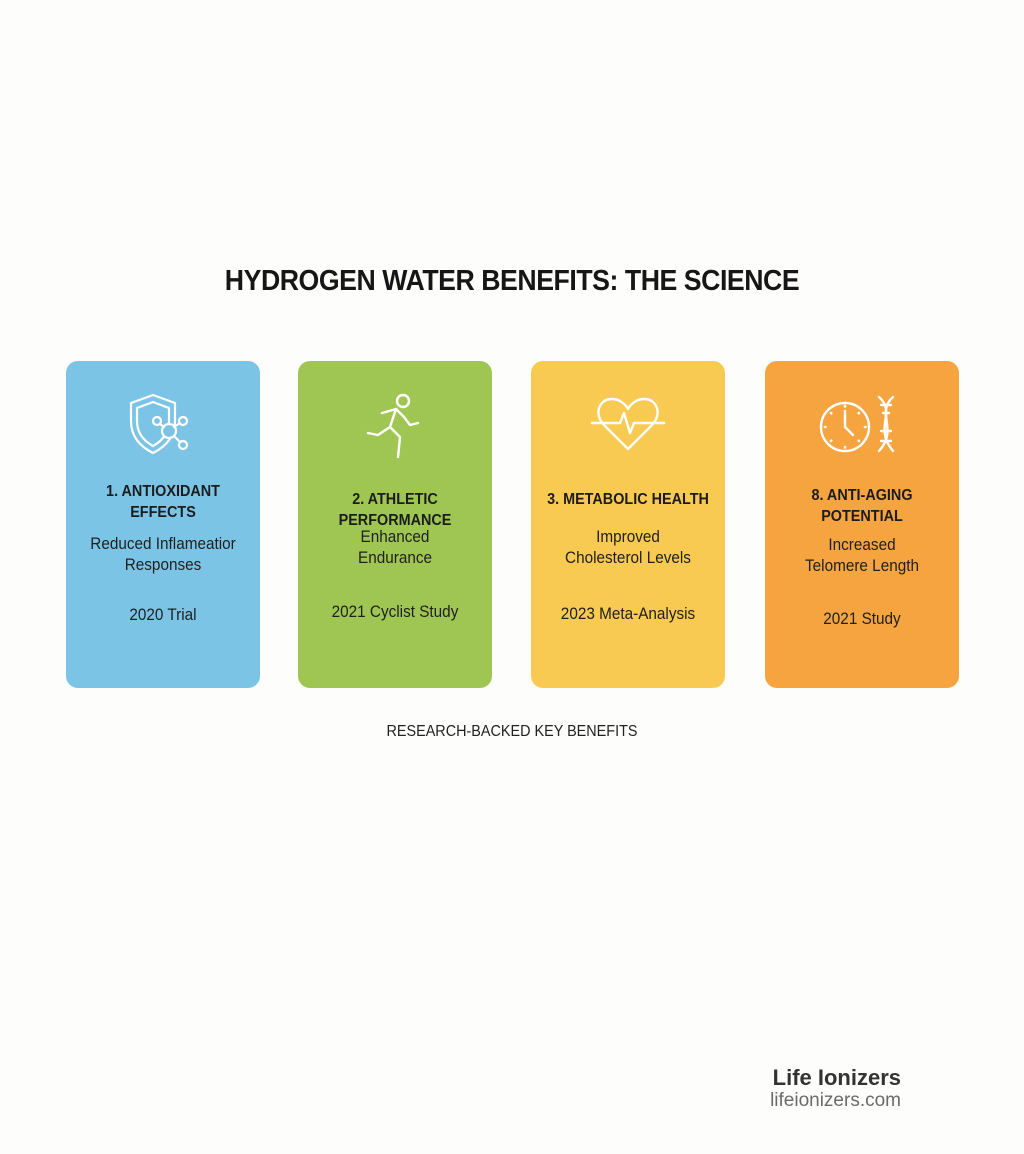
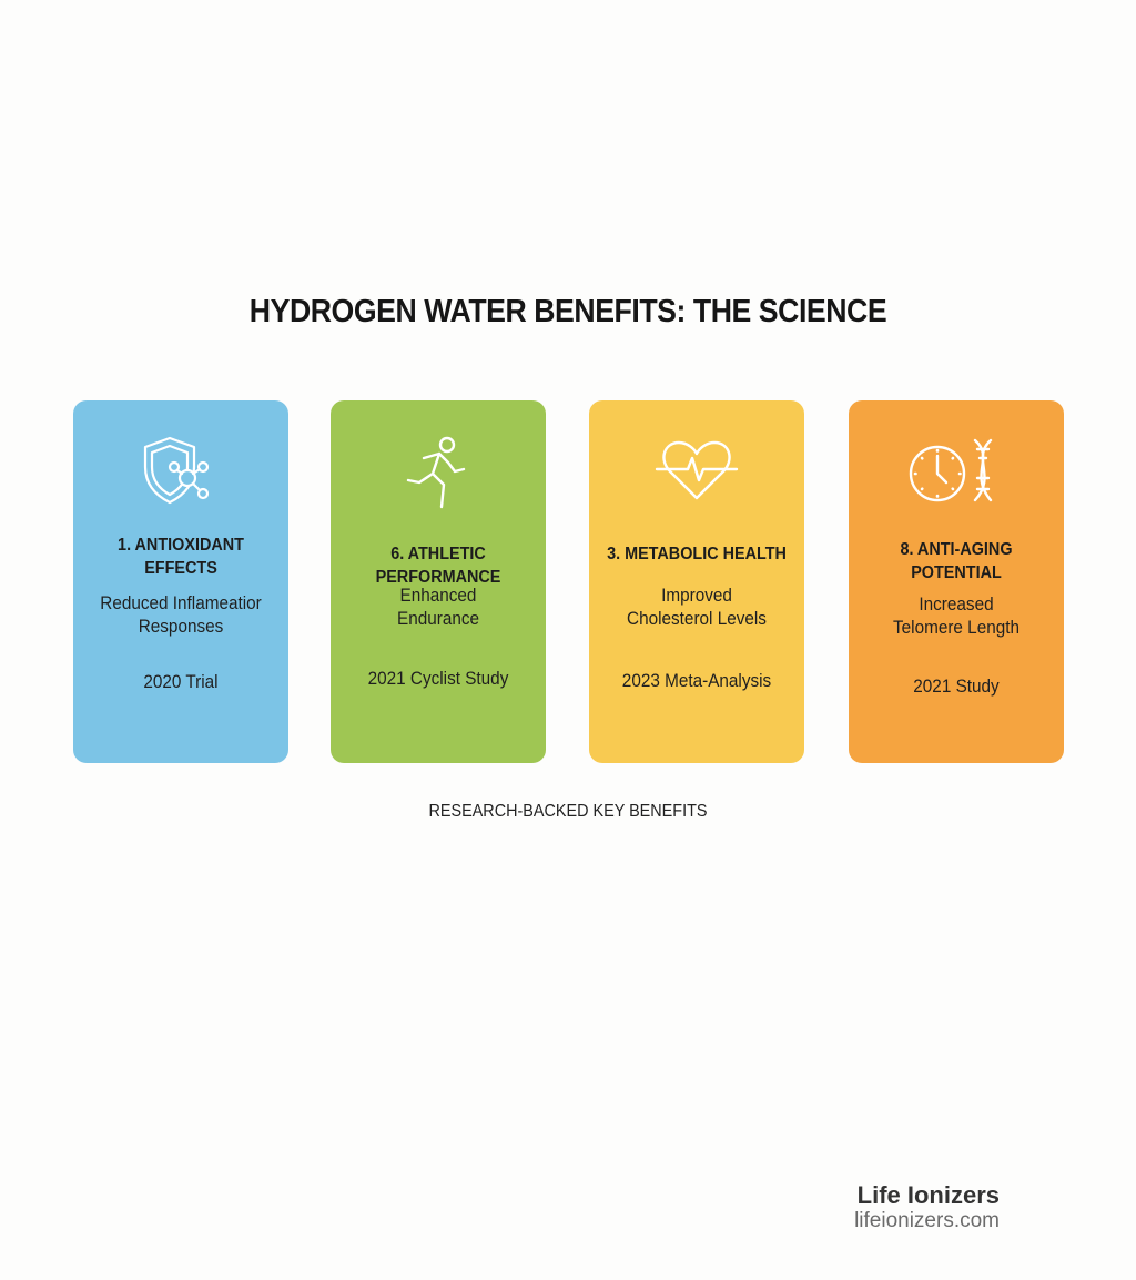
  HYDROGEN WATER BENEFITS: THE SCIENCE
  1. ANTIOXIDANT
  EFFECTS
  Reduced Inflameatior
  Responses
  2020 Trial
- 2. ATHLETIC PERFORMANCE
+ 6. ATHLETIC PERFORMANCE
  Enhanced
  Endurance
  2021 Cyclist Study
  3. METABOLIC HEALTH
  Improved
  Cholesterol Levels
  2023 Meta-Analysis
  8. ANTI-AGING
  POTENTIAL
  Increased
  Telomere Length
  2021 Study
  RESEARCH-BACKED KEY BENEFITS
  Life Ionizers
  lifeionizers.com
